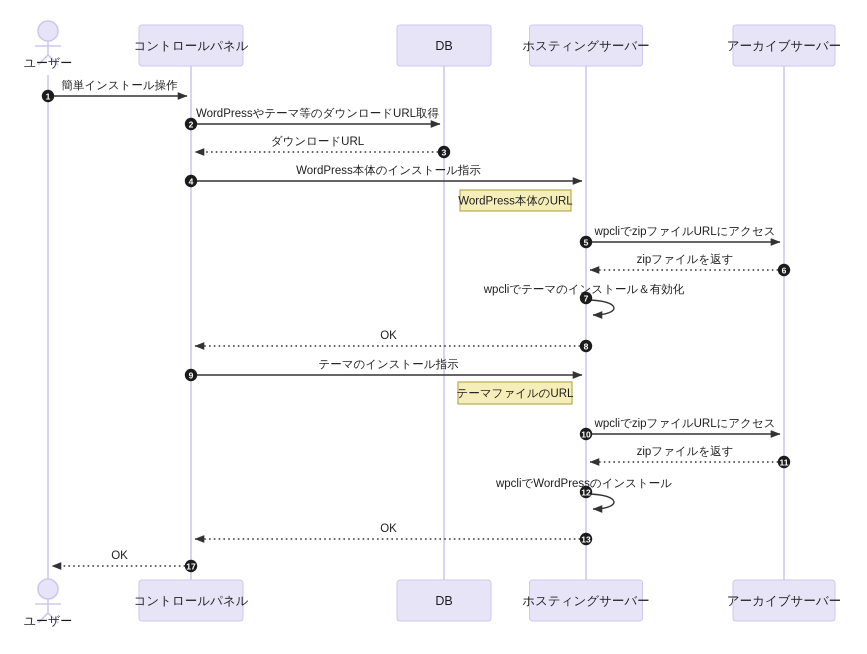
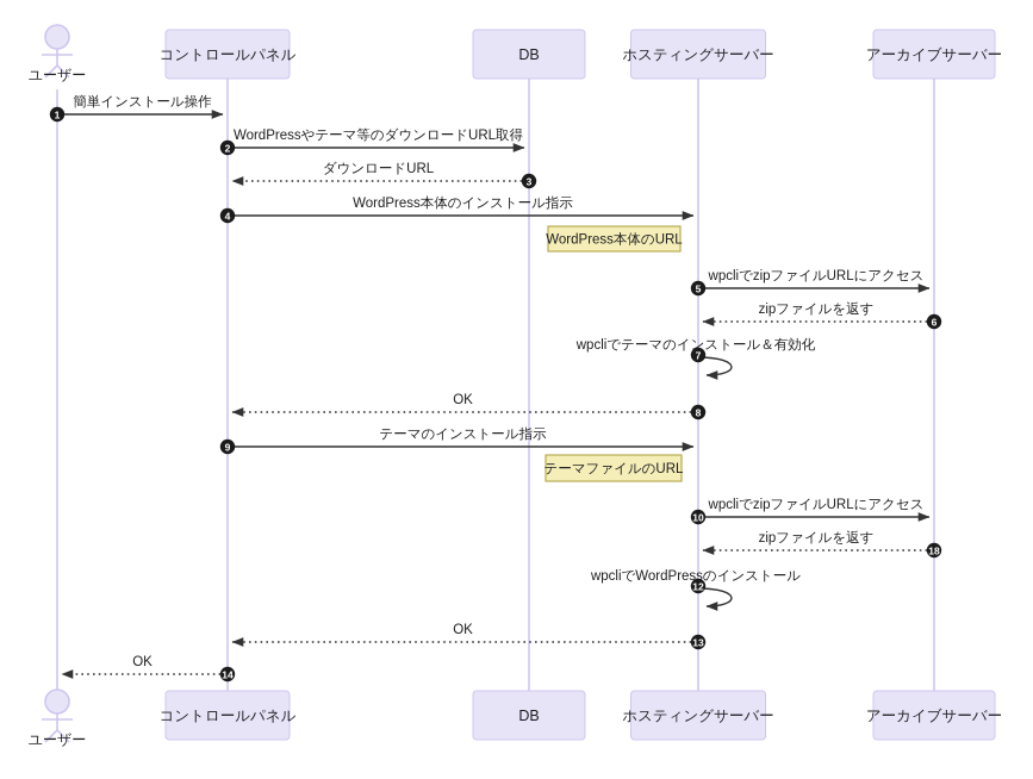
  ユーザー
  ユーザー
  コントロールパネル
  コントロールパネル
  DB
  DB
  ホスティングサーバー
  ホスティングサーバー
  アーカイブサーバー
  アーカイブサーバー
  簡単インストール操作
  WordPressやテーマ等のダウンロードURL取得
  ダウンロードURL
  WordPress本体のインストール指示
  wpcliでzipファイルURLにアクセス
  zipファイルを返す
  wpcliでテーマのインストール＆有効化
  OK
  テーマのインストール指示
  wpcliでzipファイルURLにアクセス
  zipファイルを返す
  wpcliでWordPressのインストール
  OK
  OK
  WordPress本体のURL
  テーマファイルのURL
  1
  2
  3
  4
  5
  6
  7
  8
  9
  10
- 11
+ 18
  12
  13
- 17
+ 14
